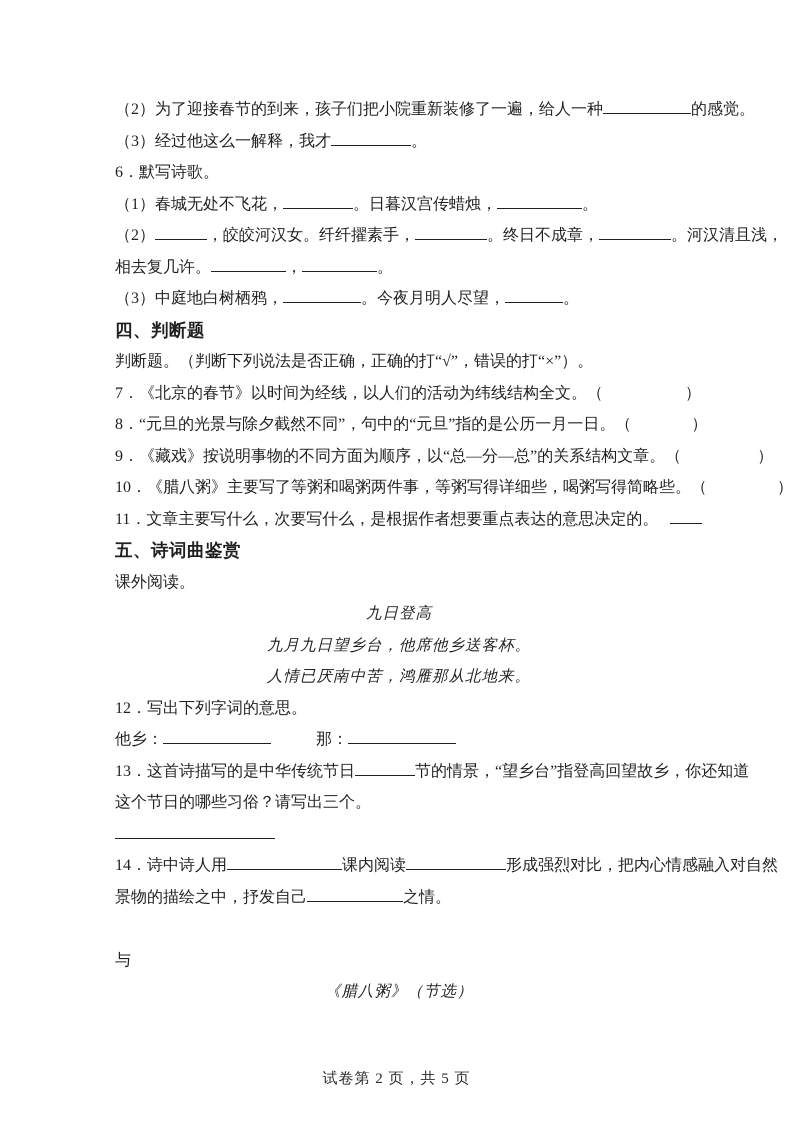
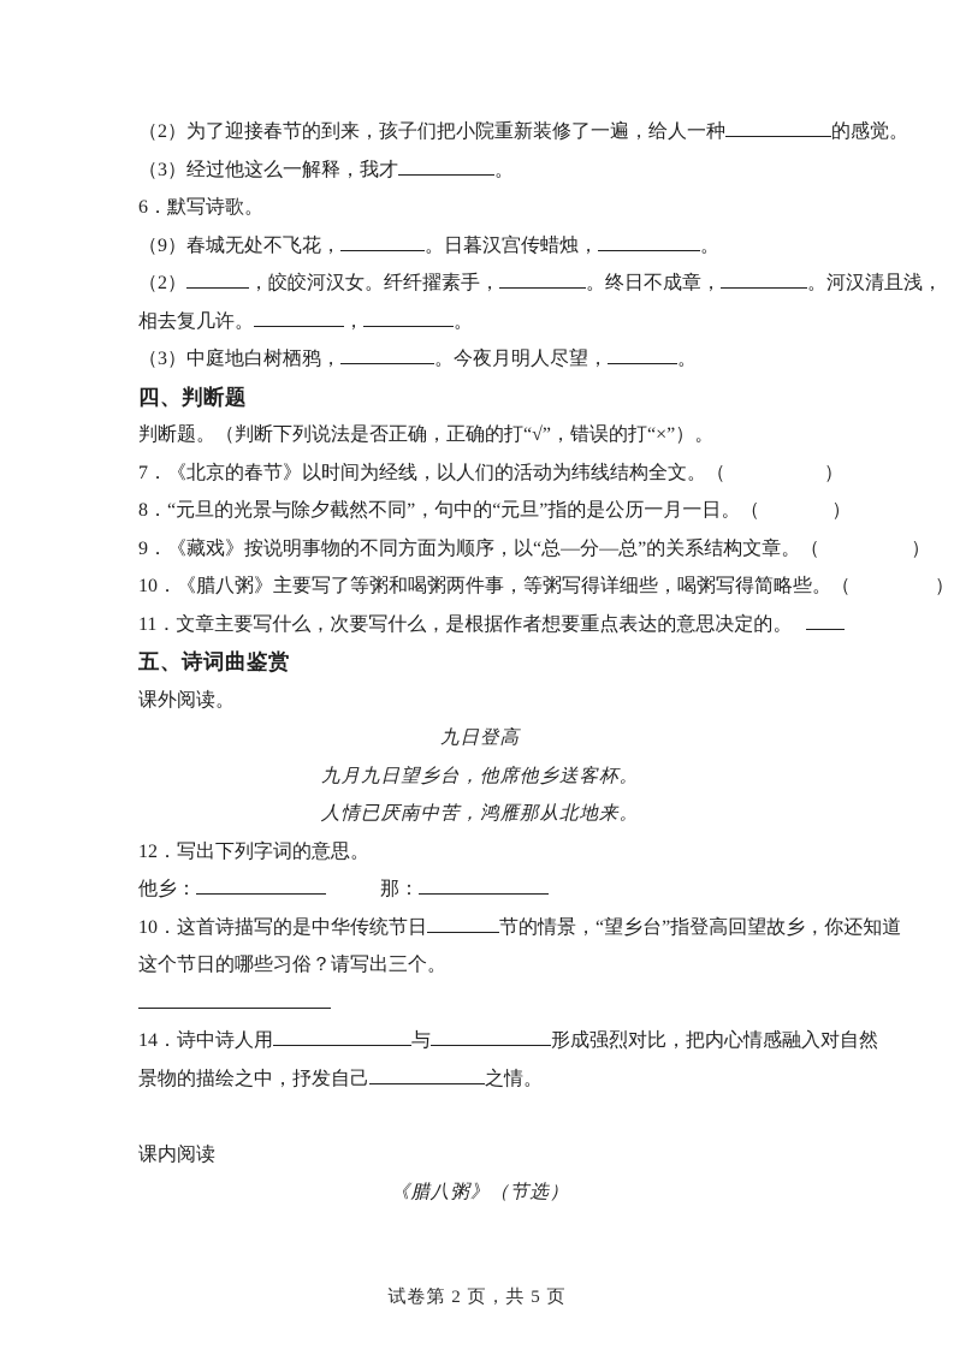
  （2）为了迎接春节的到来，孩子们把小院重新装修了一遍，给人一种 的感觉。
  （3）经过他这么一解释，我才 。
  6．默写诗歌。
- （1）春城无处不飞花， 。日暮汉宫传蜡烛， 。
+ （9）春城无处不飞花， 。日暮汉宫传蜡烛， 。
  （2） ，皎皎河汉女。纤纤擢素手， 。终日不成章， 。河汉清且浅，
  相去复几许。 ， 。
  （3）中庭地白树栖鸦， 。今夜月明人尽望， 。
  四、判断题
  判断题。（判断下列说法是否正确，正确的打“√”，错误的打“×”）。
  7．《北京的春节》以时间为经线，以人们的活动为纬线结构全文。（ ）
  8．“元旦的光景与除夕截然不同”，句中的“元旦”指的是公历一月一日。（ ）
  9．《藏戏》按说明事物的不同方面为顺序，以“总—分—总”的关系结构文章。（ ）
  10．《腊八粥》主要写了等粥和喝粥两件事，等粥写得详细些，喝粥写得简略些。（ ）
  11．文章主要写什么，次要写什么，是根据作者想要重点表达的意思决定的。
  五、诗词曲鉴赏
  课外阅读。
  九日登高
  九月九日望乡台，他席他乡送客杯。
  人情已厌南中苦，鸿雁那从北地来。
  12．写出下列字词的意思。
  他乡： 那：
- 13．这首诗描写的是中华传统节日 节的情景，“望乡台”指登高回望故乡，你还知道
+ 10．这首诗描写的是中华传统节日 节的情景，“望乡台”指登高回望故乡，你还知道
  这个节日的哪些习俗？请写出三个。
- 14．诗中诗人用 课内阅读 形成强烈对比，把内心情感融入对自然
+ 14．诗中诗人用 与 形成强烈对比，把内心情感融入对自然
  景物的描绘之中，抒发自己 之情。
- 与
+ 课内阅读
  《腊八粥》（节选）
  试卷第 2 页，共 5 页
